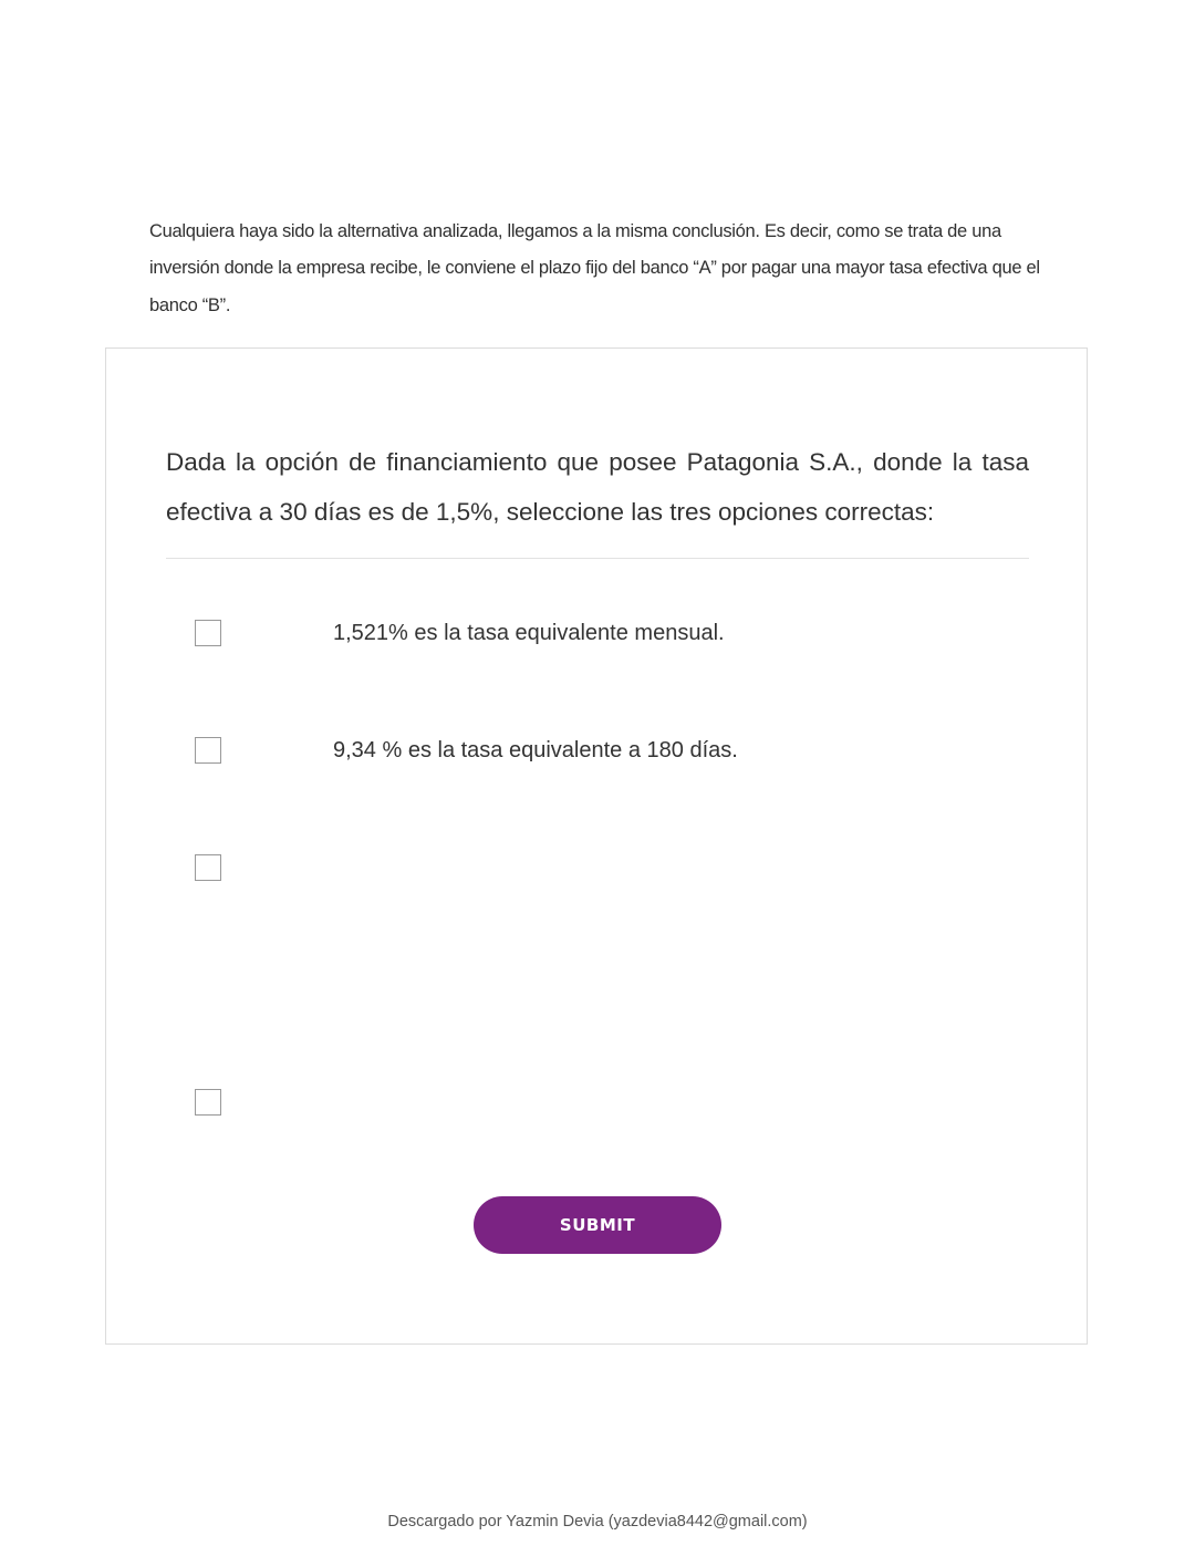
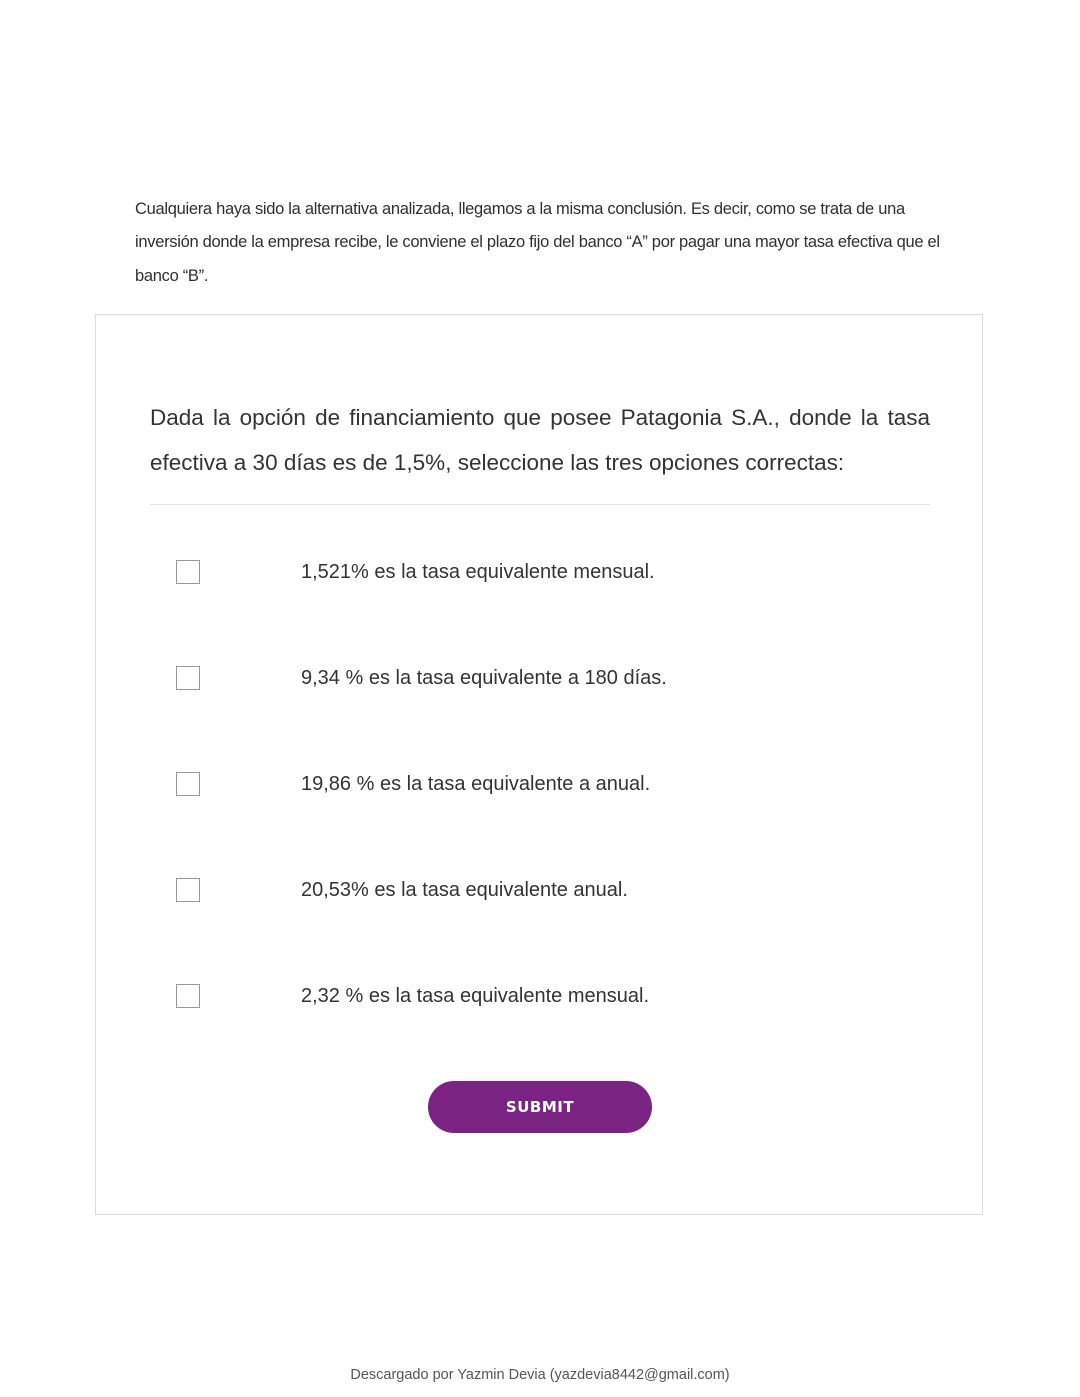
  Cualquiera haya sido la alternativa analizada, llegamos a la misma conclusión. Es decir, como se trata de una inversión donde la empresa recibe, le conviene el plazo fijo del banco “A” por pagar una mayor tasa efectiva que el banco “B”.
  Dada la opción de financiamiento que posee Patagonia S.A., donde la tasa efectiva a 30 días es de 1,5%, seleccione las tres opciones correctas:
  1,521% es la tasa equivalente mensual.
  9,34 % es la tasa equivalente a 180 días.
+ 19,86 % es la tasa equivalente a anual.
+ 20,53% es la tasa equivalente anual.
+ 2,32 % es la tasa equivalente mensual.
  SUBMIT
  Descargado por Yazmin Devia (yazdevia8442@gmail.com)
